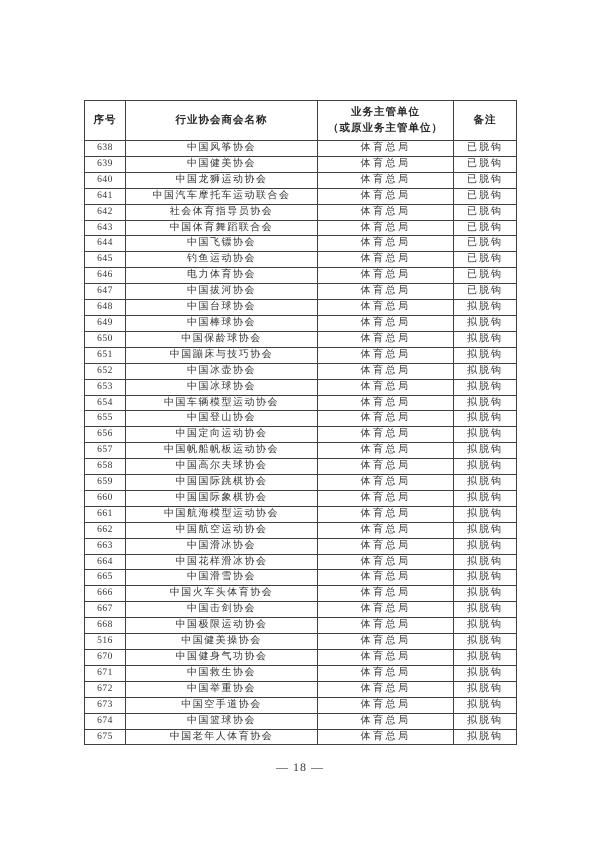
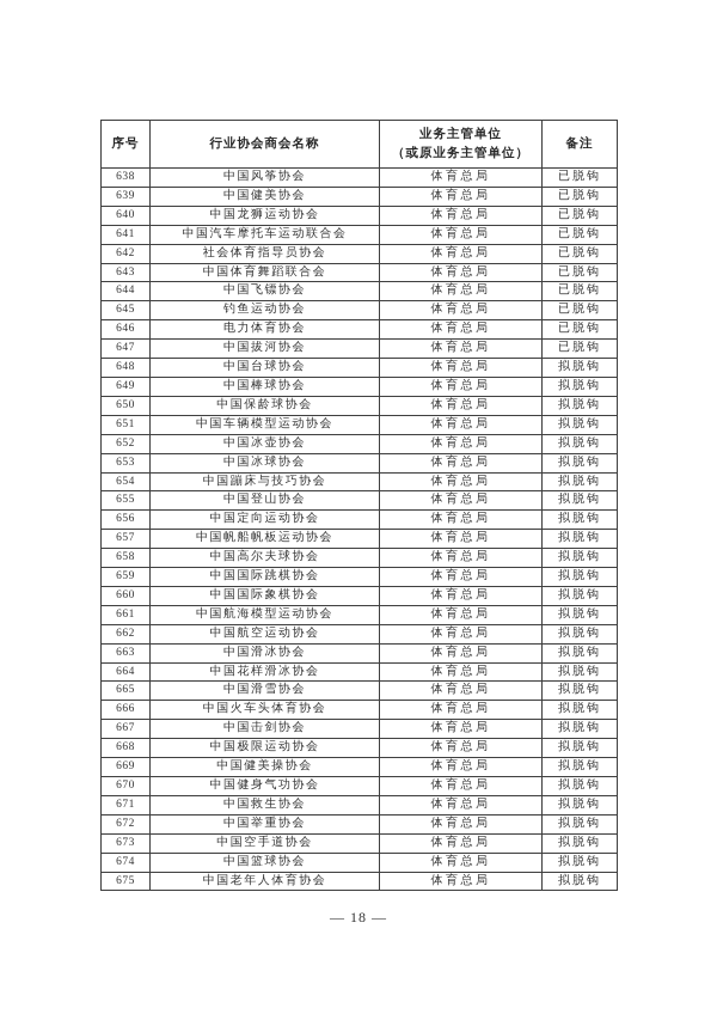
  序号	行业协会商会名称	业务主管单位 （或原业务主管单位）	备注
  638	中国风筝协会	体育总局	已脱钩
  639	中国健美协会	体育总局	已脱钩
  640	中国龙狮运动协会	体育总局	已脱钩
  641	中国汽车摩托车运动联合会	体育总局	已脱钩
  642	社会体育指导员协会	体育总局	已脱钩
  643	中国体育舞蹈联合会	体育总局	已脱钩
  644	中国飞镖协会	体育总局	已脱钩
  645	钓鱼运动协会	体育总局	已脱钩
  646	电力体育协会	体育总局	已脱钩
  647	中国拔河协会	体育总局	已脱钩
  648	中国台球协会	体育总局	拟脱钩
  649	中国棒球协会	体育总局	拟脱钩
  650	中国保龄球协会	体育总局	拟脱钩
- 651	中国蹦床与技巧协会	体育总局	拟脱钩
+ 651	中国车辆模型运动协会	体育总局	拟脱钩
  652	中国冰壶协会	体育总局	拟脱钩
  653	中国冰球协会	体育总局	拟脱钩
- 654	中国车辆模型运动协会	体育总局	拟脱钩
+ 654	中国蹦床与技巧协会	体育总局	拟脱钩
  655	中国登山协会	体育总局	拟脱钩
  656	中国定向运动协会	体育总局	拟脱钩
  657	中国帆船帆板运动协会	体育总局	拟脱钩
  658	中国高尔夫球协会	体育总局	拟脱钩
  659	中国国际跳棋协会	体育总局	拟脱钩
  660	中国国际象棋协会	体育总局	拟脱钩
  661	中国航海模型运动协会	体育总局	拟脱钩
  662	中国航空运动协会	体育总局	拟脱钩
  663	中国滑冰协会	体育总局	拟脱钩
  664	中国花样滑冰协会	体育总局	拟脱钩
  665	中国滑雪协会	体育总局	拟脱钩
  666	中国火车头体育协会	体育总局	拟脱钩
  667	中国击剑协会	体育总局	拟脱钩
  668	中国极限运动协会	体育总局	拟脱钩
- 516	中国健美操协会	体育总局	拟脱钩
+ 669	中国健美操协会	体育总局	拟脱钩
  670	中国健身气功协会	体育总局	拟脱钩
  671	中国救生协会	体育总局	拟脱钩
  672	中国举重协会	体育总局	拟脱钩
  673	中国空手道协会	体育总局	拟脱钩
  674	中国篮球协会	体育总局	拟脱钩
  675	中国老年人体育协会	体育总局	拟脱钩
  — 18 —
